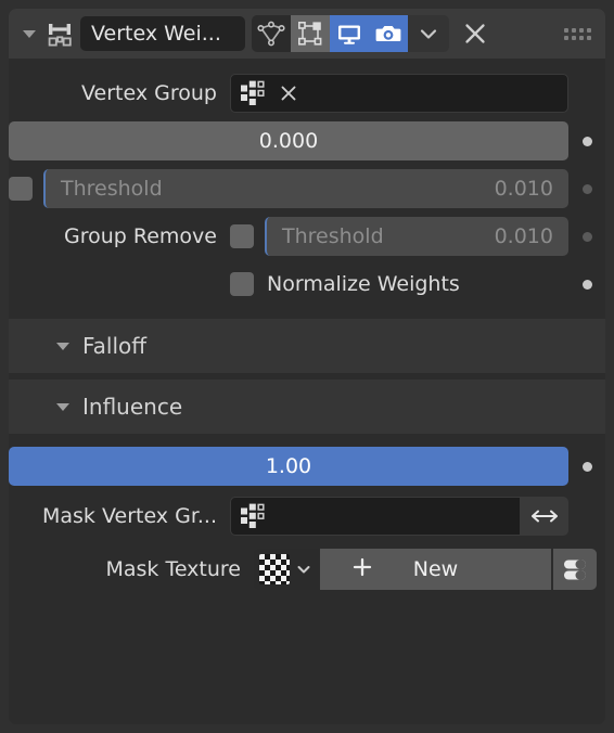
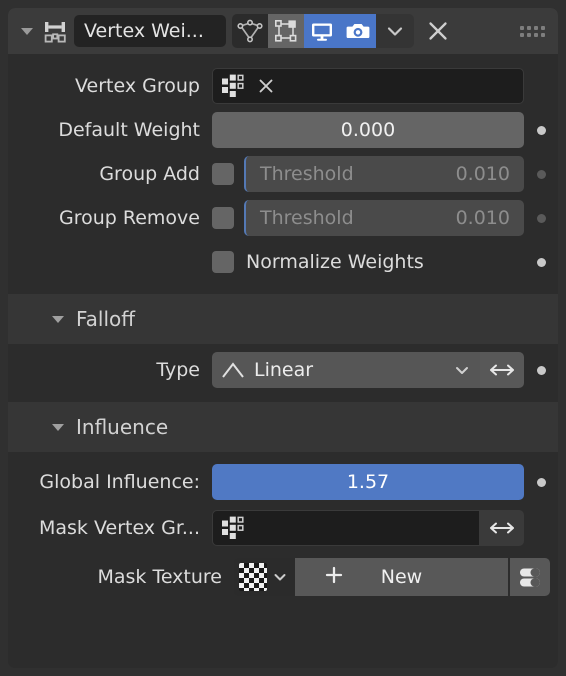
  Vertex Wei...
  Vertex Group
+ Default Weight
  0.000
+ Group Add
  Threshold
  0.010
  Group Remove
  Threshold
  0.010
  Normalize Weights
  Falloff
+ Type
+ Linear
  Influence
+ Global Influence:
- 1.00
+ 1.57
  Mask Vertex Gr...
  Mask Texture
  New
